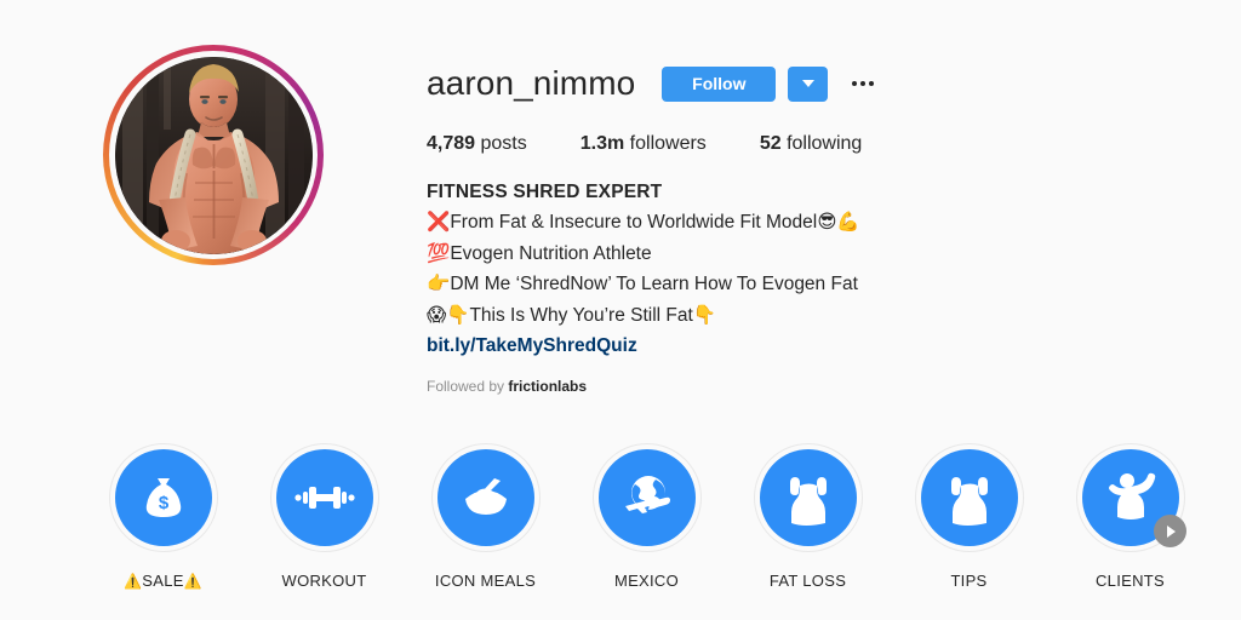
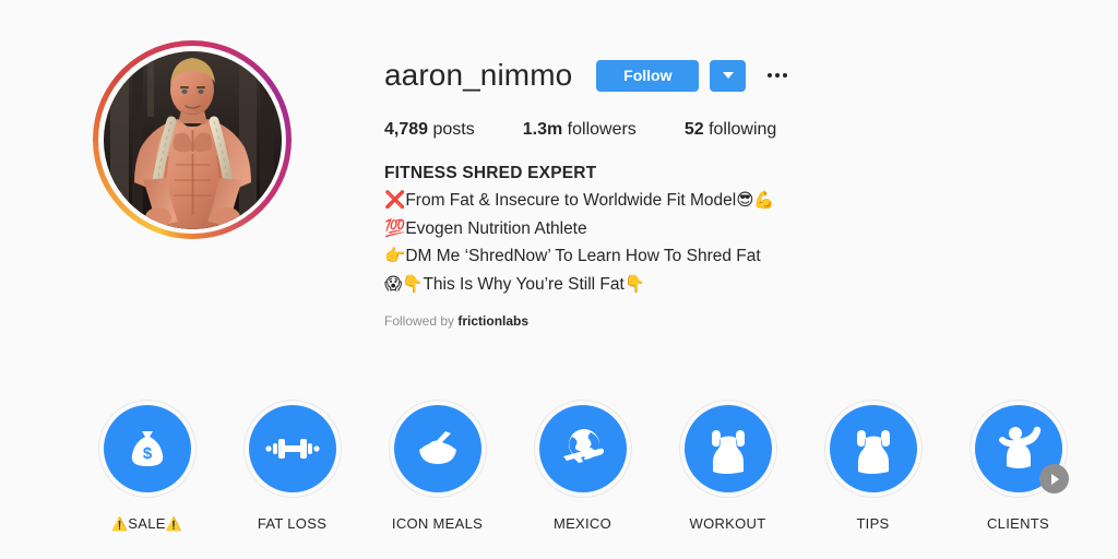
  aaron_nimmo
  Follow
  4,789 posts
  1.3m followers
  52 following
  FITNESS SHRED EXPERT
  ❌From Fat & Insecure to Worldwide Fit Model😎💪
  💯Evogen Nutrition Athlete
- 👉DM Me ‘ShredNow’ To Learn How To Evogen Fat
+ 👉DM Me ‘ShredNow’ To Learn How To Shred Fat
  😱👇This Is Why You’re Still Fat👇
- bit.ly/TakeMyShredQuiz
  Followed by frictionlabs
  $
  ⚠️SALE⚠️
- WORKOUT
+ FAT LOSS
  ICON MEALS
  MEXICO
- FAT LOSS
+ WORKOUT
  TIPS
  CLIENTS
